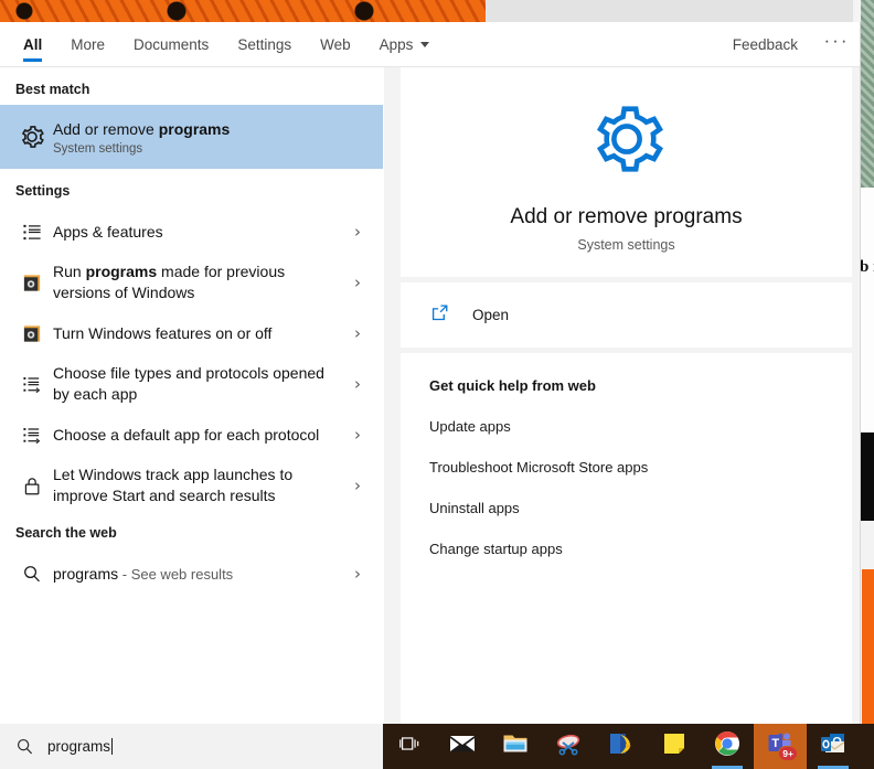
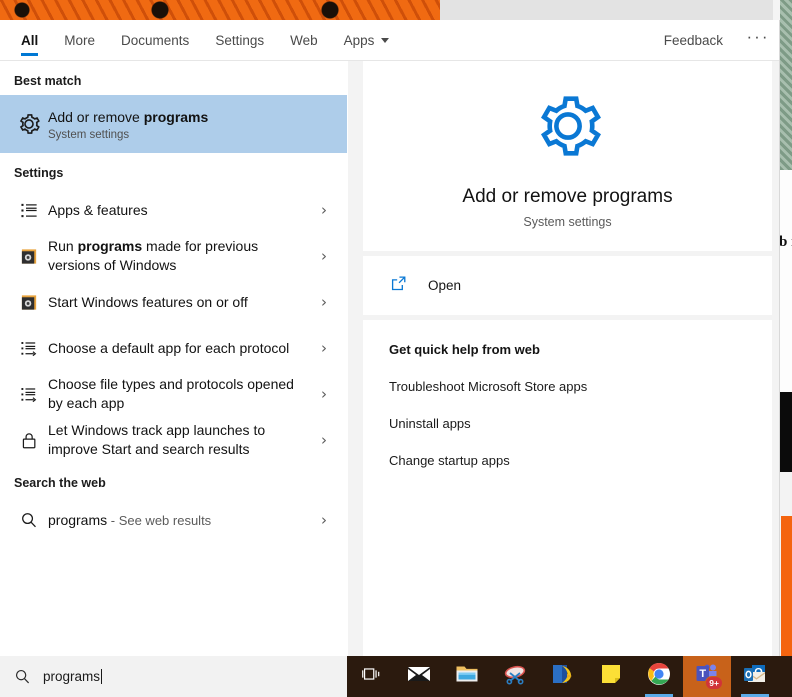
  All
  More
  Documents
  Settings
  Web
  Apps
  Feedback
  ···
  Best match
  Add or remove programs
  System settings
  Settings
  Apps & features
  ›
  Run programs made for previous versions of Windows
  ›
- Turn Windows features on or off
+ Start Windows features on or off
  ›
- Choose file types and protocols opened by each app
+ Choose a default app for each protocol
  ›
- Choose a default app for each protocol
+ Choose file types and protocols opened by each app
  ›
  Let Windows track app launches to improve Start and search results
  ›
  Search the web
  programs - See web results
  ›
  Add or remove programs
  System settings
  Open
  Get quick help from web
- Update apps
  Troubleshoot Microsoft Store apps
  Uninstall apps
  Change startup apps
  programs
  T
  9+
